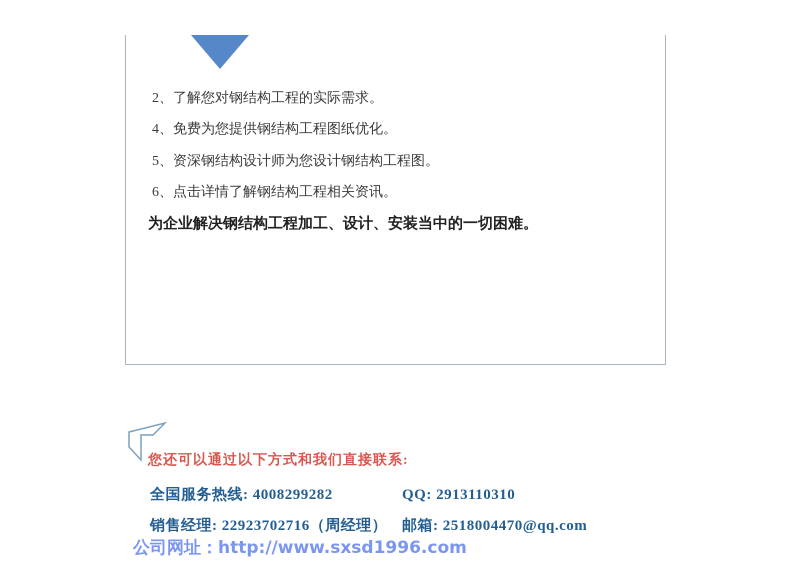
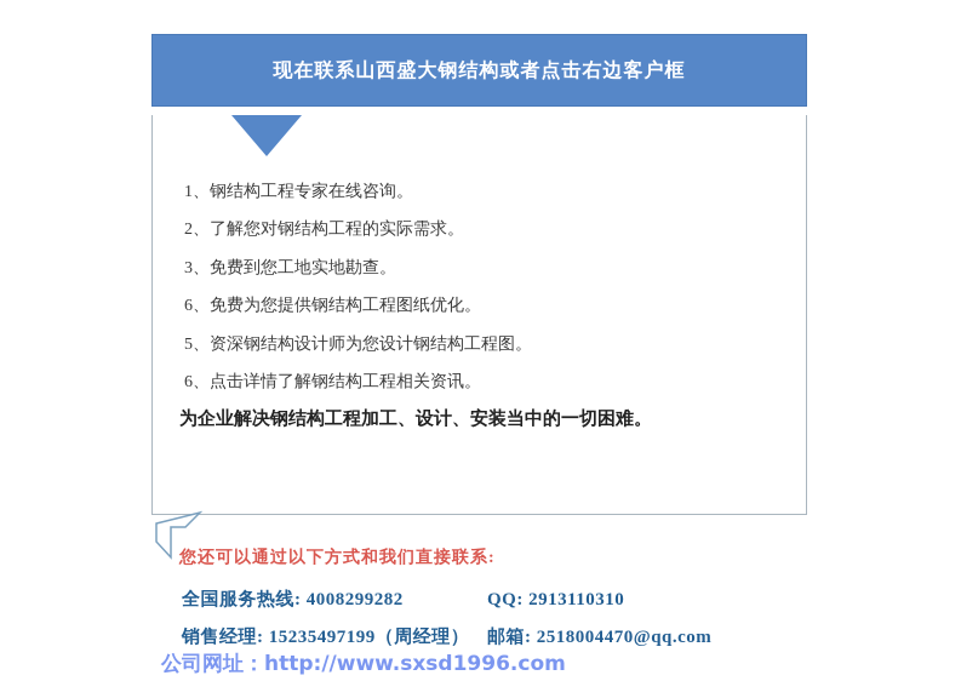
+ 现在联系山西盛大钢结构或者点击右边客户框
+ 1、钢结构工程专家在线咨询。
  2、了解您对钢结构工程的实际需求。
+ 3、免费到您工地实地勘查。
- 4、免费为您提供钢结构工程图纸优化。
+ 6、免费为您提供钢结构工程图纸优化。
  5、资深钢结构设计师为您设计钢结构工程图。
  6、点击详情了解钢结构工程相关资讯。
  为企业解决钢结构工程加工、设计、安装当中的一切困难。
  您还可以通过以下方式和我们直接联系:
  全国服务热线: 4008299282 QQ: 2913110310
- 销售经理: 22923702716（周经理） 邮箱: 2518004470@qq.com
+ 销售经理: 15235497199（周经理） 邮箱: 2518004470@qq.com
  公司网址：http://www.sxsd1996.com
